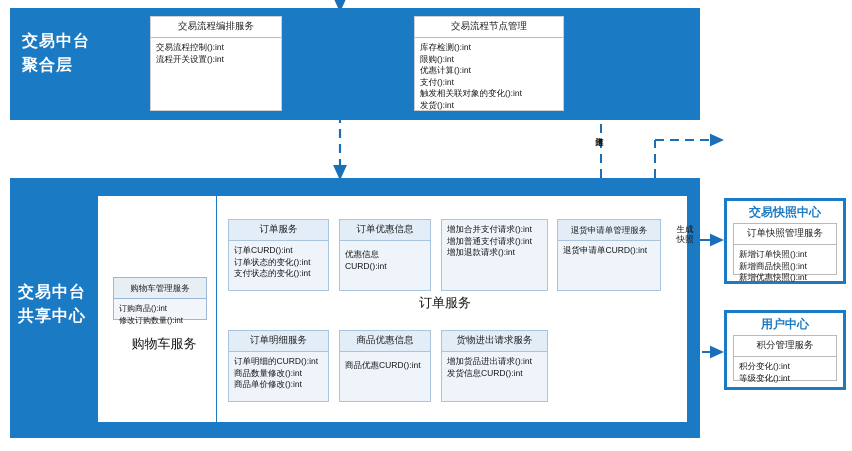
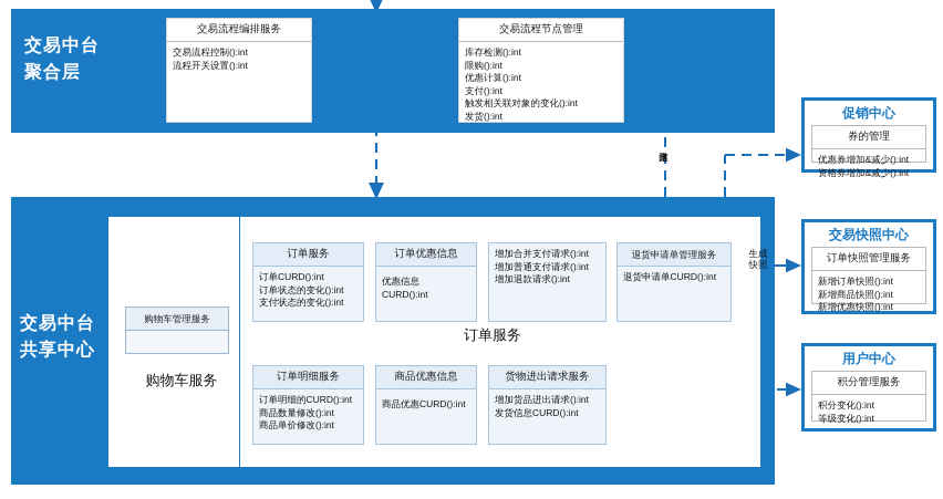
  交易中台
  聚合层
  交易流程编排服务
  交易流程控制():int
  流程开关设置():int
  交易流程节点管理
  库存检测():int
  限购():int
  优惠计算():int
  支付():int
  触发相关联对象的变化():int
  发货():int
  交易中台
  共享中心
  购物车管理服务
- 订购商品():int
- 修改订购数量():int
  购物车服务
  订单服务
  订单CURD():int
  订单状态的变化():int
  支付状态的变化():int
  订单优惠信息
  优惠信息
  CURD():int
  增加合并支付请求():int
  增加普通支付请求():int
  增加退款请求():int
  退货申请单管理服务
  退货申请单CURD():int
  订单服务
  订单明细服务
  订单明细的CURD():int
  商品数量修改():int
  商品单价修改():int
  商品优惠信息
  商品优惠CURD():int
  货物进出请求服务
  增加货品进出请求():int
  发货信息CURD():int
  生成
  快照
+ 促销中心
+ 券的管理
+ 优惠券增加&减少():int
+ 资格券增加&减少():int
  交易快照中心
  订单快照管理服务
  新增订单快照():int
  新增商品快照():int
  新增优惠快照():int
  用户中心
  积分管理服务
  积分变化():int
  等级变化():int
